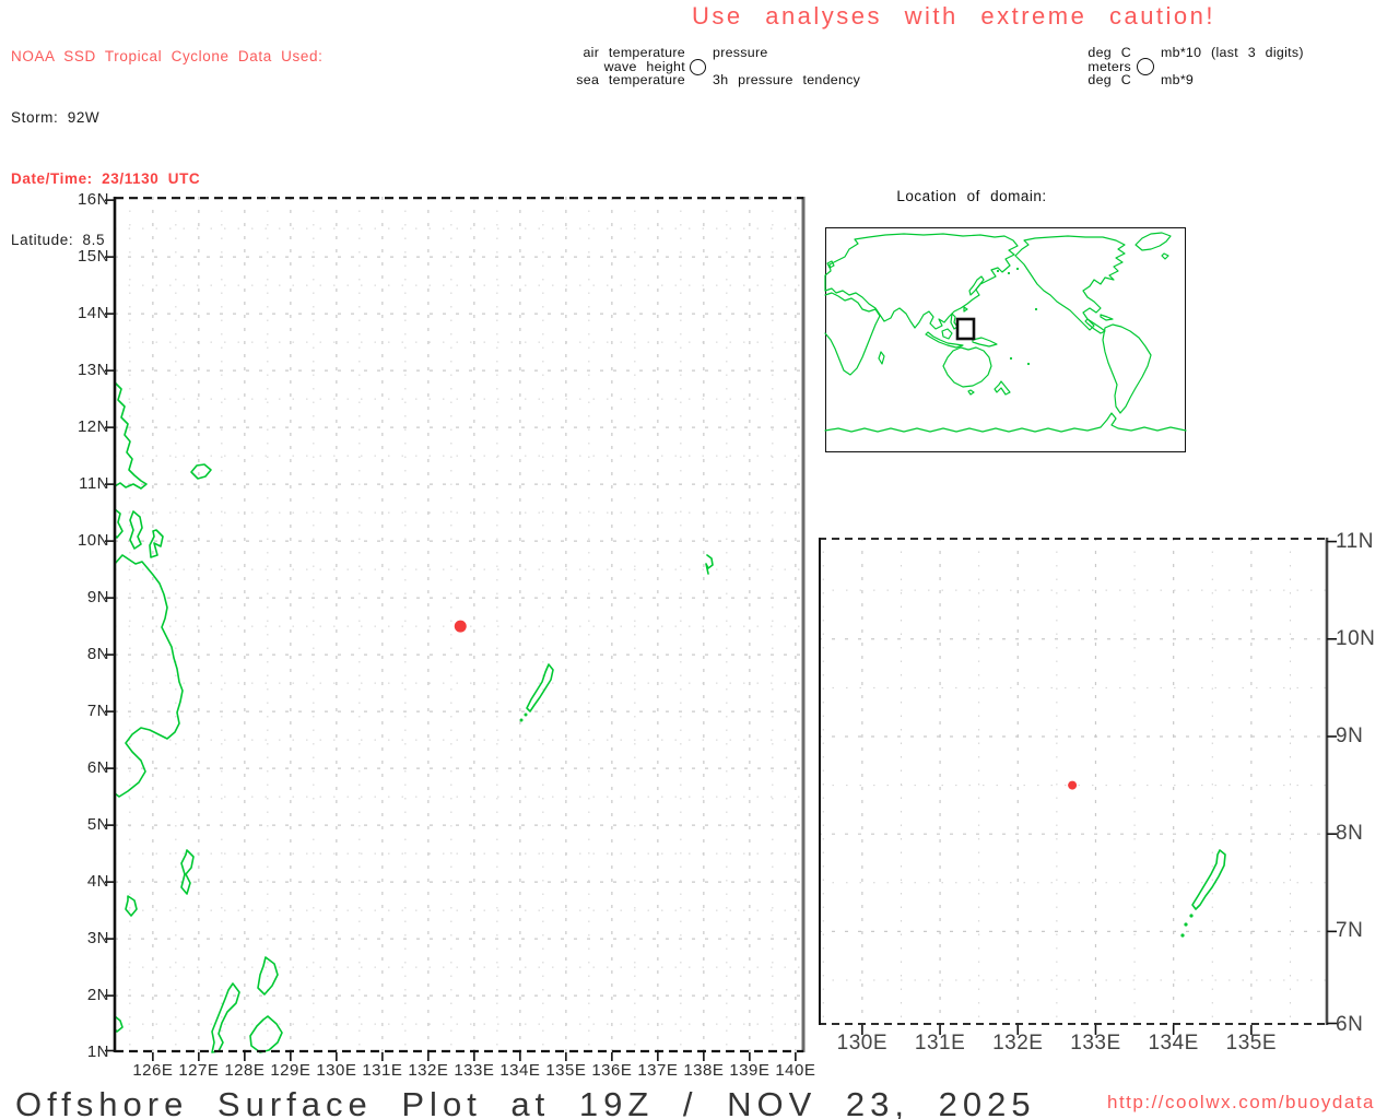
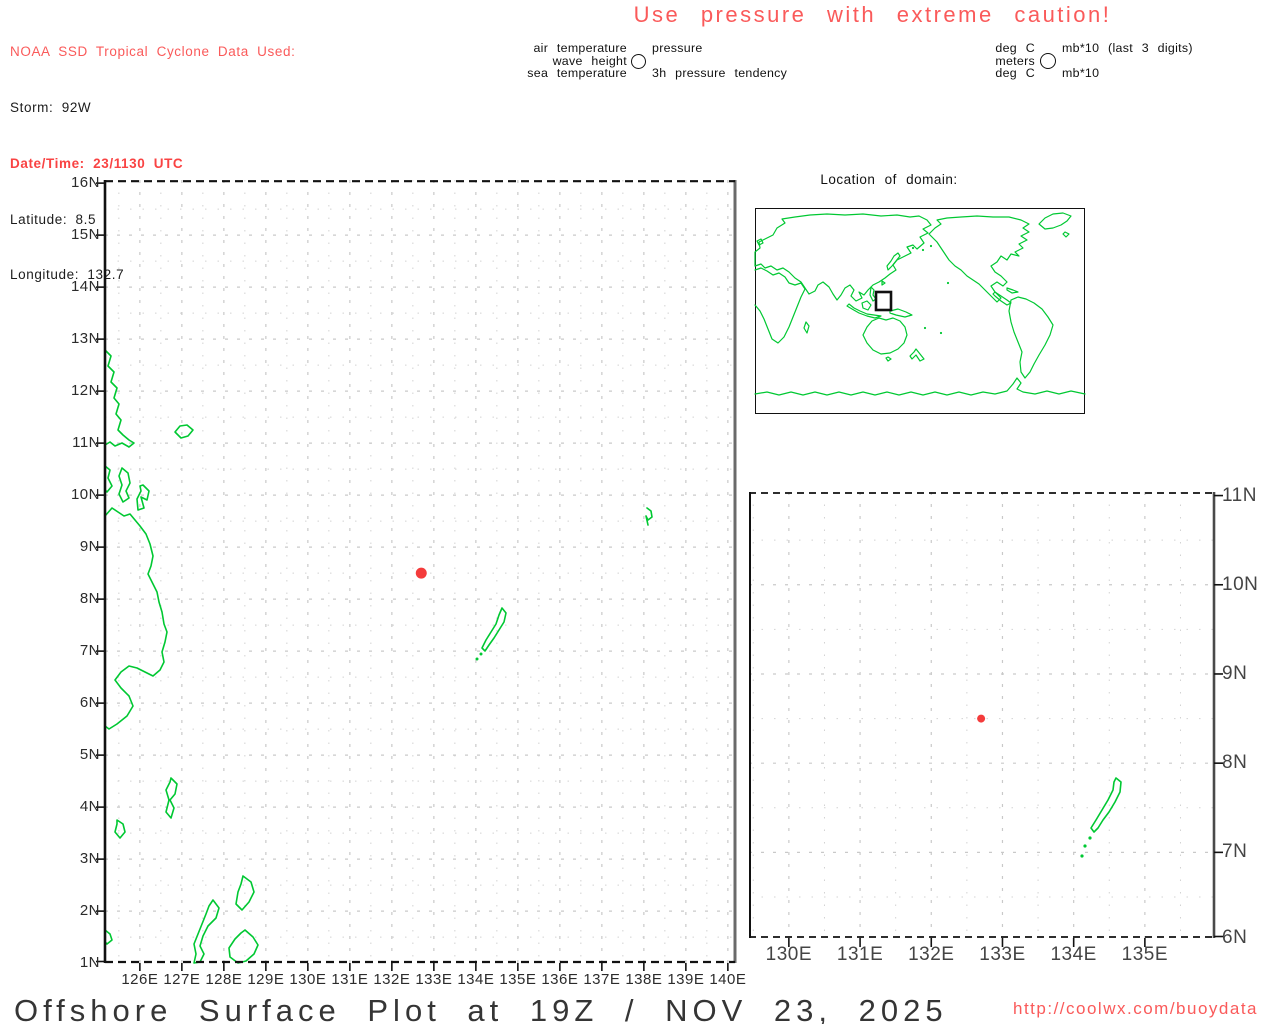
  NOAA SSD Tropical Cyclone Data Used:
  Storm: 92W
  Date/Time: 23/1130 UTC
  Latitude: 8.5
+ Longitude: 132.7
- Use analyses with extreme caution!
+ Use pressure with extreme caution!
  air temperature
  wave height
  sea temperature
  pressure
  3h pressure tendency
  deg C
  meters
  deg C
  mb*10 (last 3 digits)
- mb*9
+ mb*10
  126E
  127E
  128E
  129E
  130E
  131E
  132E
  133E
  134E
  135E
  136E
  137E
  138E
  139E
  140E
  16N
  15N
  14N
  13N
  12N
  11N
  10N
  9N
  8N
  7N
  6N
  5N
  4N
  3N
  2N
  1N
  Location of domain:
  130E
  131E
  132E
  133E
  134E
  135E
  11N
  10N
  9N
  8N
  7N
  6N
  Offshore Surface Plot at 19Z / NOV 23, 2025
  http://coolwx.com/buoydata
